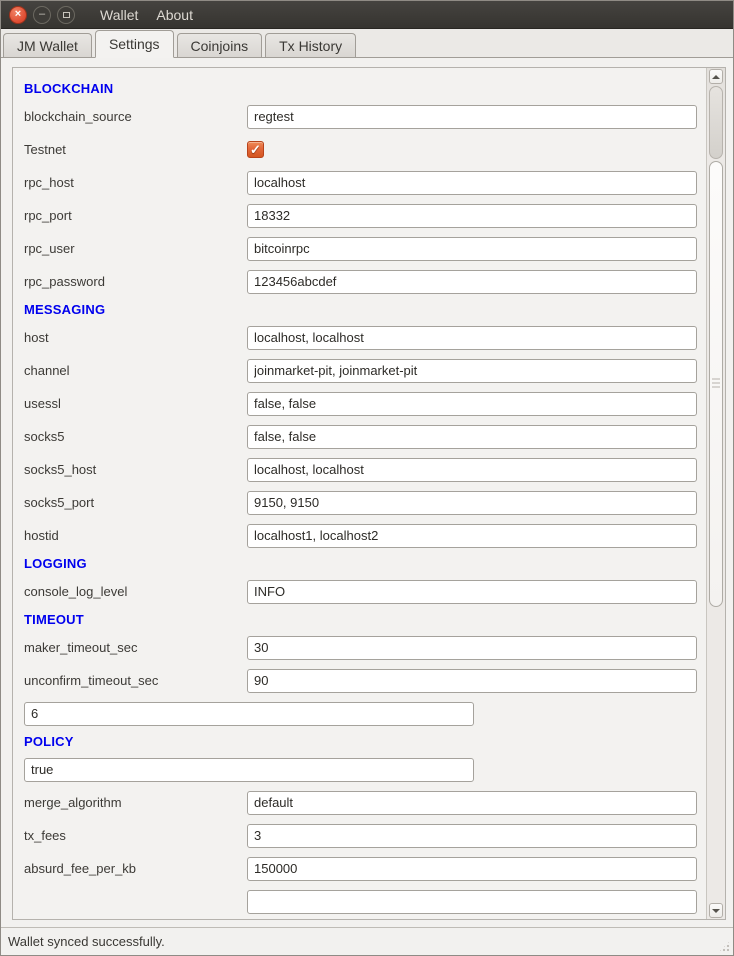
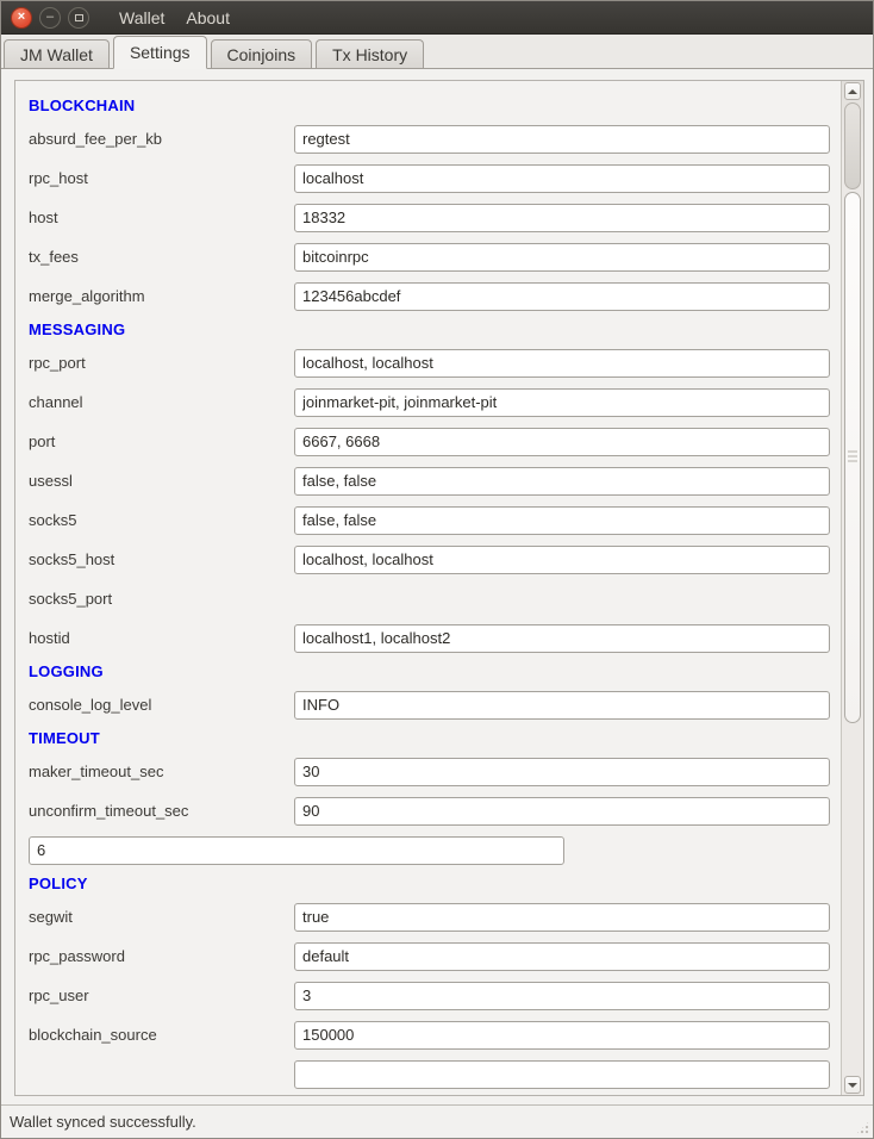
  ×
  –
  Wallet
  About
  JM Wallet
  Settings
  Coinjoins
  Tx History
  BLOCKCHAIN
- blockchain_source
+ absurd_fee_per_kb
  regtest
- Testnet
- ✓
  rpc_host
  localhost
- rpc_port
+ host
  18332
- rpc_user
+ tx_fees
  bitcoinrpc
- rpc_password
+ merge_algorithm
  123456abcdef
  MESSAGING
- host
+ rpc_port
  localhost, localhost
  channel
  joinmarket-pit, joinmarket-pit
+ port
+ 6667, 6668
  usessl
  false, false
  socks5
  false, false
  socks5_host
  localhost, localhost
  socks5_port
- 9150, 9150
  hostid
  localhost1, localhost2
  LOGGING
  console_log_level
  INFO
  TIMEOUT
  maker_timeout_sec
  30
  unconfirm_timeout_sec
  90
  6
  POLICY
+ segwit
  true
- merge_algorithm
+ rpc_password
  default
- tx_fees
+ rpc_user
  3
- absurd_fee_per_kb
+ blockchain_source
  150000
  Wallet synced successfully.
